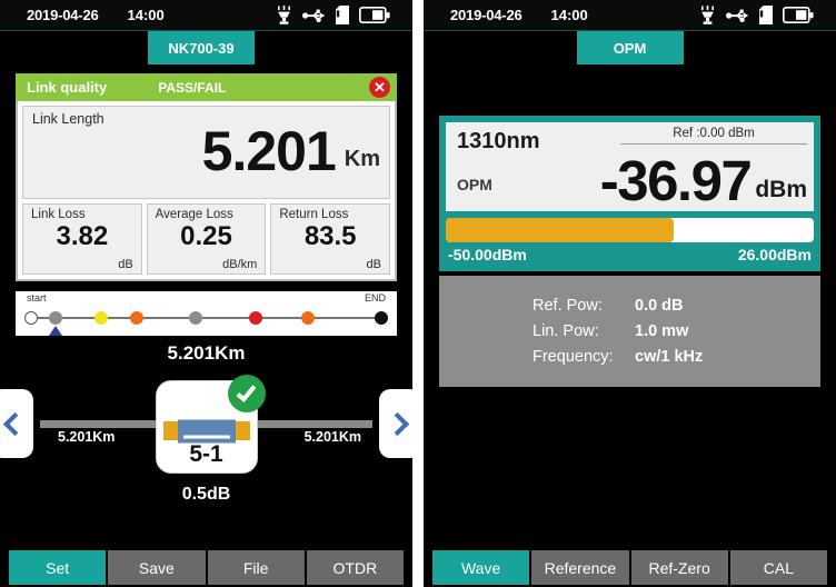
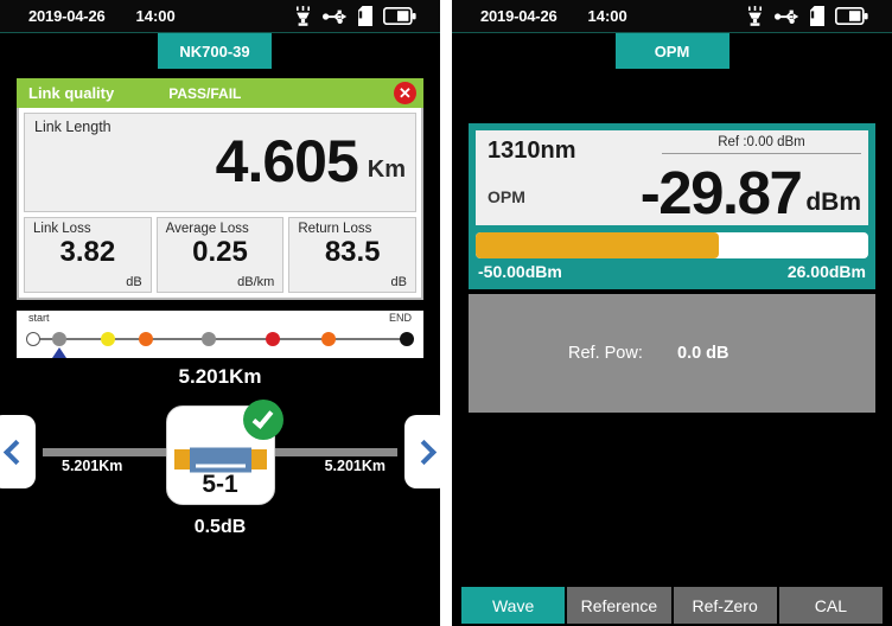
  2019-04-26
  14:00
  NK700-39
  Link quality
  PASS/FAIL
  ✕
  Link Length
- 5.201
+ 4.605
  Km
  Link Loss
  3.82
  dB
  Average Loss
  0.25
  dB/km
  Return Loss
  83.5
  dB
  start
  END
  5.201Km
  5.201Km
  5.201Km
  5-1
  0.5dB
- Set
- Save
- File
- OTDR
  2019-04-26
  14:00
  OPM
  1310nm
  Ref :0.00 dBm
  OPM
- -36.97
+ -29.87
  dBm
  -50.00dBm
  26.00dBm
  Ref. Pow:
  0.0 dB
- Lin. Pow:
- 1.0 mw
- Frequency:
- cw/1 kHz
  Wave
  Reference
  Ref-Zero
  CAL
